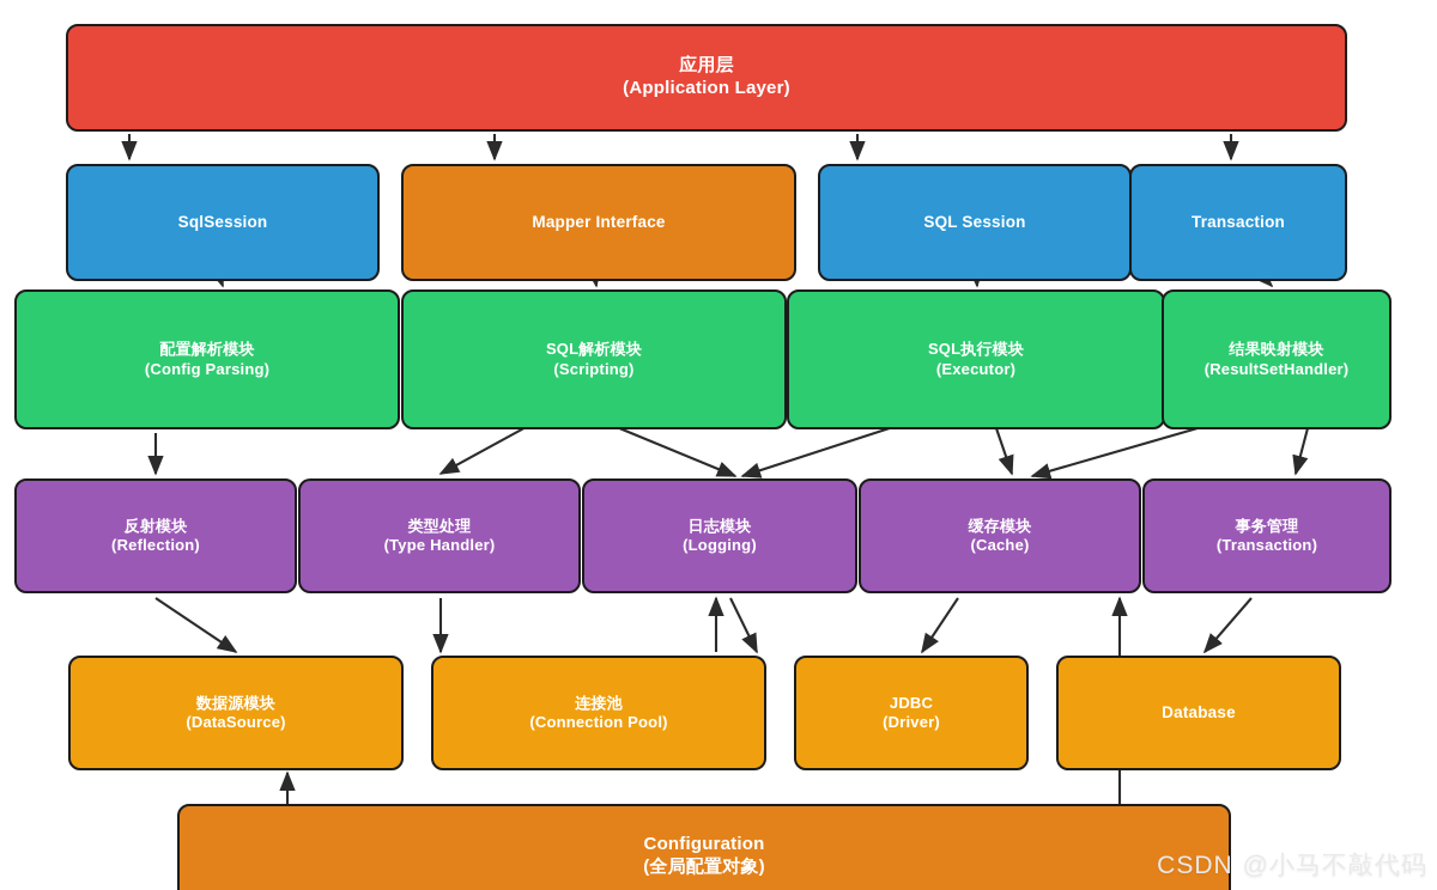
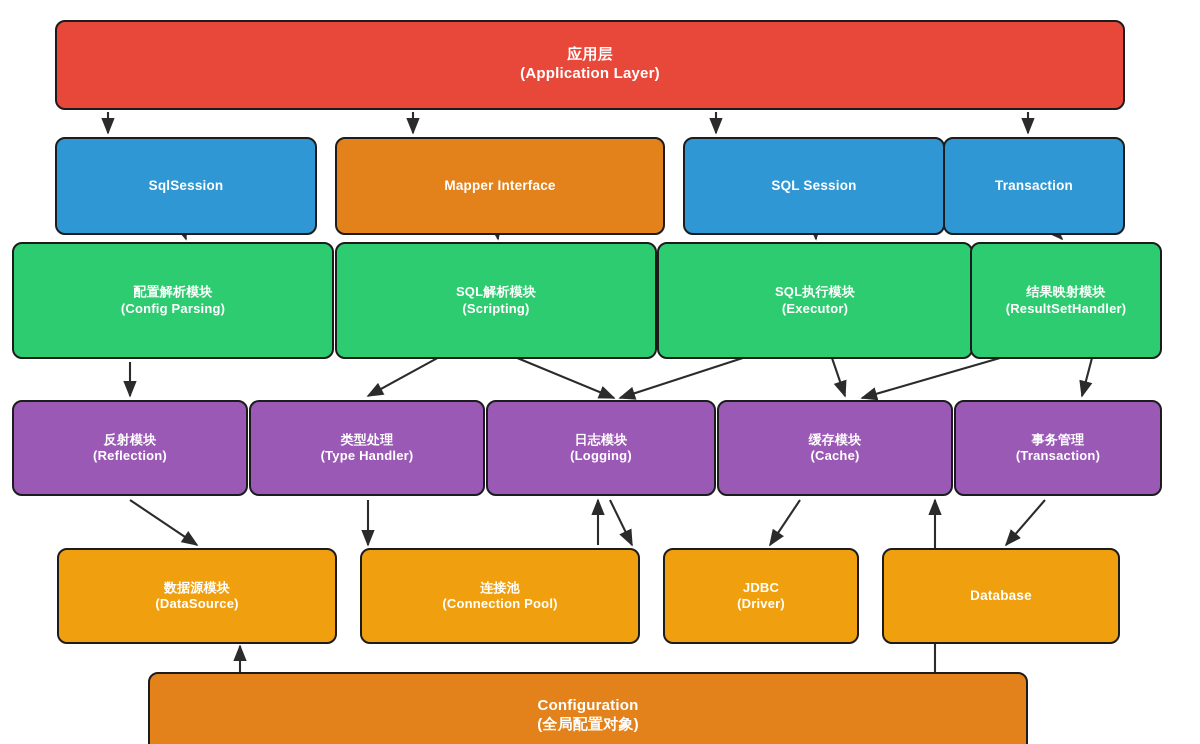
  应用层
  (Application Layer)
  SqlSession
  Mapper Interface
  SQL Session
  Transaction
  配置解析模块
  (Config Parsing)
  SQL解析模块
  (Scripting)
  SQL执行模块
  (Executor)
  结果映射模块
  (ResultSetHandler)
  反射模块
  (Reflection)
  类型处理
  (Type Handler)
  日志模块
  (Logging)
  缓存模块
  (Cache)
  事务管理
  (Transaction)
  数据源模块
  (DataSource)
  连接池
  (Connection Pool)
  JDBC
  (Driver)
  Database
  Configuration
  (全局配置对象)
- CSDN
